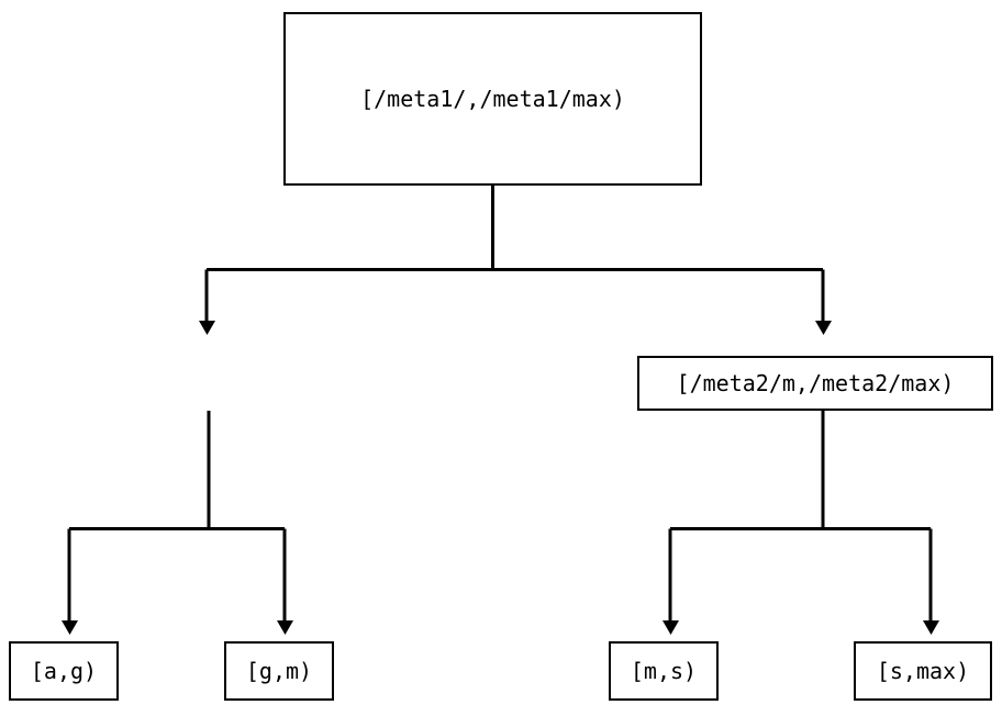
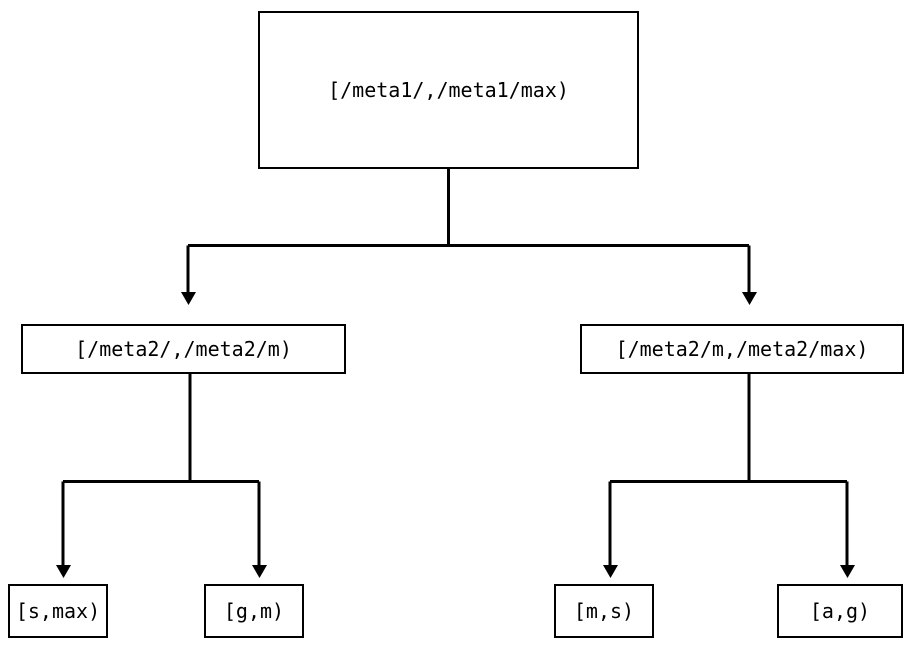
  [/meta1/,/meta1/max)
+ [/meta2/,/meta2/m)
  [/meta2/m,/meta2/max)
- [a,g)
+ [s,max)
  [g,m)
  [m,s)
- [s,max)
+ [a,g)
